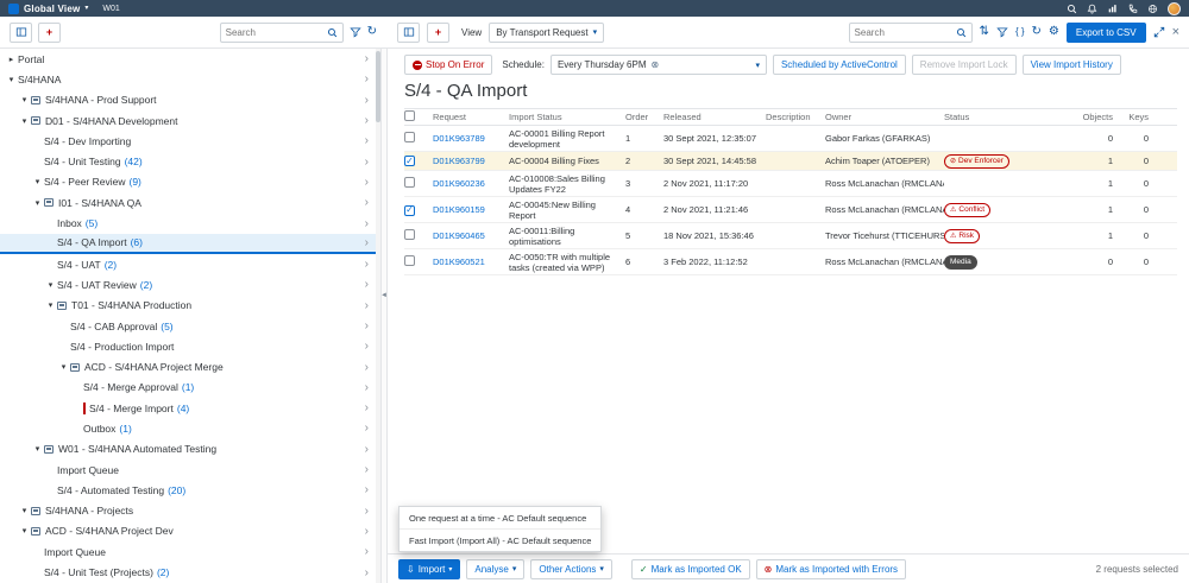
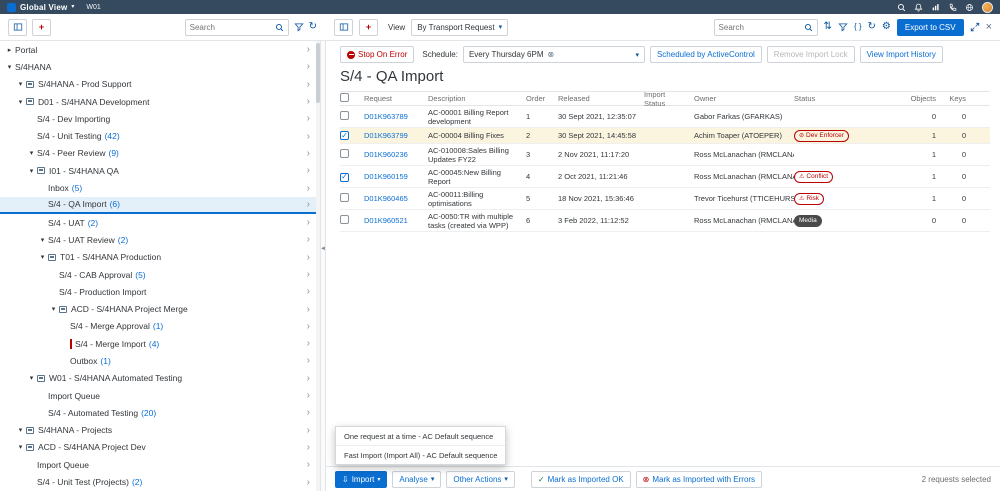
  Global View
  +
  Search
  ↻
  +
  View
  By Transport Request
  Search
  ⇅
  { }
  ↻
  ⚙
  Export to CSV
  ×
  Portal
  ›
  S/4HANA
  ›
  S/4HANA - Prod Support
  ›
  D01 - S/4HANA Development
  ›
  S/4 - Dev Importing
  ›
  S/4 - Unit Testing
  (42)
  ›
  S/4 - Peer Review
  (9)
  ›
  I01 - S/4HANA QA
  ›
  Inbox
  (5)
  ›
  S/4 - QA Import
  (6)
  ›
  S/4 - UAT
  (2)
  ›
  S/4 - UAT Review
  (2)
  ›
  T01 - S/4HANA Production
  ›
  S/4 - CAB Approval
  (5)
  ›
  S/4 - Production Import
  ›
  ACD - S/4HANA Project Merge
  ›
  S/4 - Merge Approval
  (1)
  ›
  S/4 - Merge Import
  (4)
  ›
  Outbox
  (1)
  ›
  W01 - S/4HANA Automated Testing
  ›
  Import Queue
  ›
  S/4 - Automated Testing
  (20)
  ›
  S/4HANA - Projects
  ›
  ACD - S/4HANA Project Dev
  ›
  Import Queue
  ›
  S/4 - Unit Test (Projects)
  (2)
  ›
  Stop On Error
  Schedule:
  Every Thursday 6PM
  ⊗
  Scheduled by ActiveControl
  Remove Import Lock
  View Import History
  S/4 - QA Import
  Request
- Import Status
+ Description
  Order
  Released
- Description
+ Import Status
  Owner
  Status
  Objects
  Keys
  D01K963789
  AC-00001 Billing Report development
  1
  30 Sept 2021, 12:35:07
  Gabor Farkas (GFARKAS)
  0
  0
  ✓
  D01K963799
  AC-00004 Billing Fixes
  2
  30 Sept 2021, 14:45:58
  Achim Toaper (ATOEPER)
  1
  0
  D01K960236
  AC-010008:Sales Billing Updates FY22
  3
  2 Nov 2021, 11:17:20
  Ross McLanachan (RMCLAN
  1
  0
  ✓
  D01K960159
  AC-00045:New Billing Report
  4
- 2 Nov 2021, 11:21:46
+ 2 Oct 2021, 11:21:46
  Ross McLanachan (RMCLAN
  1
  0
  D01K960465
  AC-00011:Billing optimisations
  5
  18 Nov 2021, 15:36:46
  Trevor Ticehurst (TTICEHURS
  1
  0
  D01K960521
  AC-0050:TR with multiple tasks (created via WPP)
  6
  3 Feb 2022, 11:12:52
  Ross McLanachan (RMCLAN
  0
  0
  One request at a time - AC Default sequence
  Fast Import (Import All) - AC Default sequence
  ⇩
  Import
  Analyse
  Other Actions
  ✓
  Mark as Imported OK
  ⊗
  Mark as Imported with Errors
  2 requests selected
